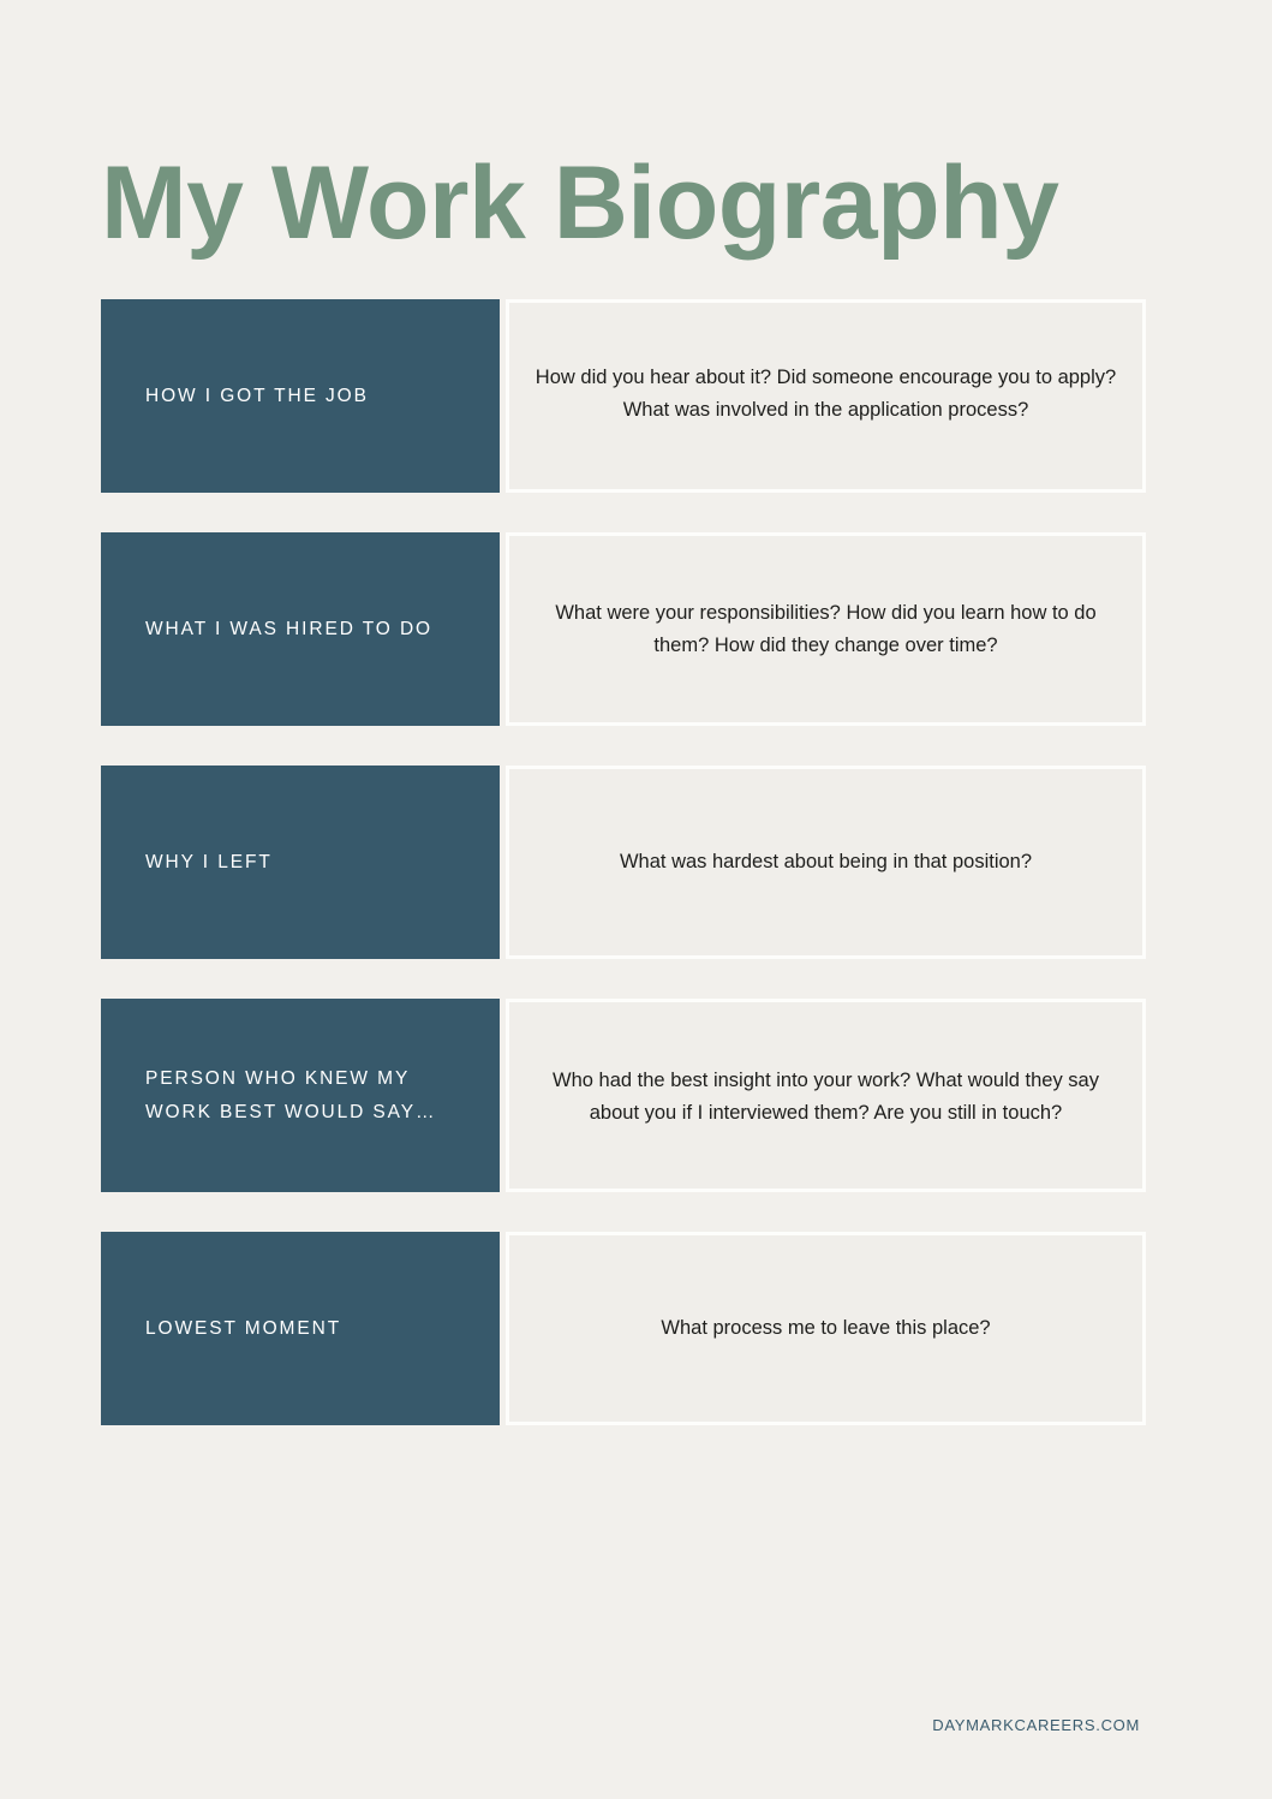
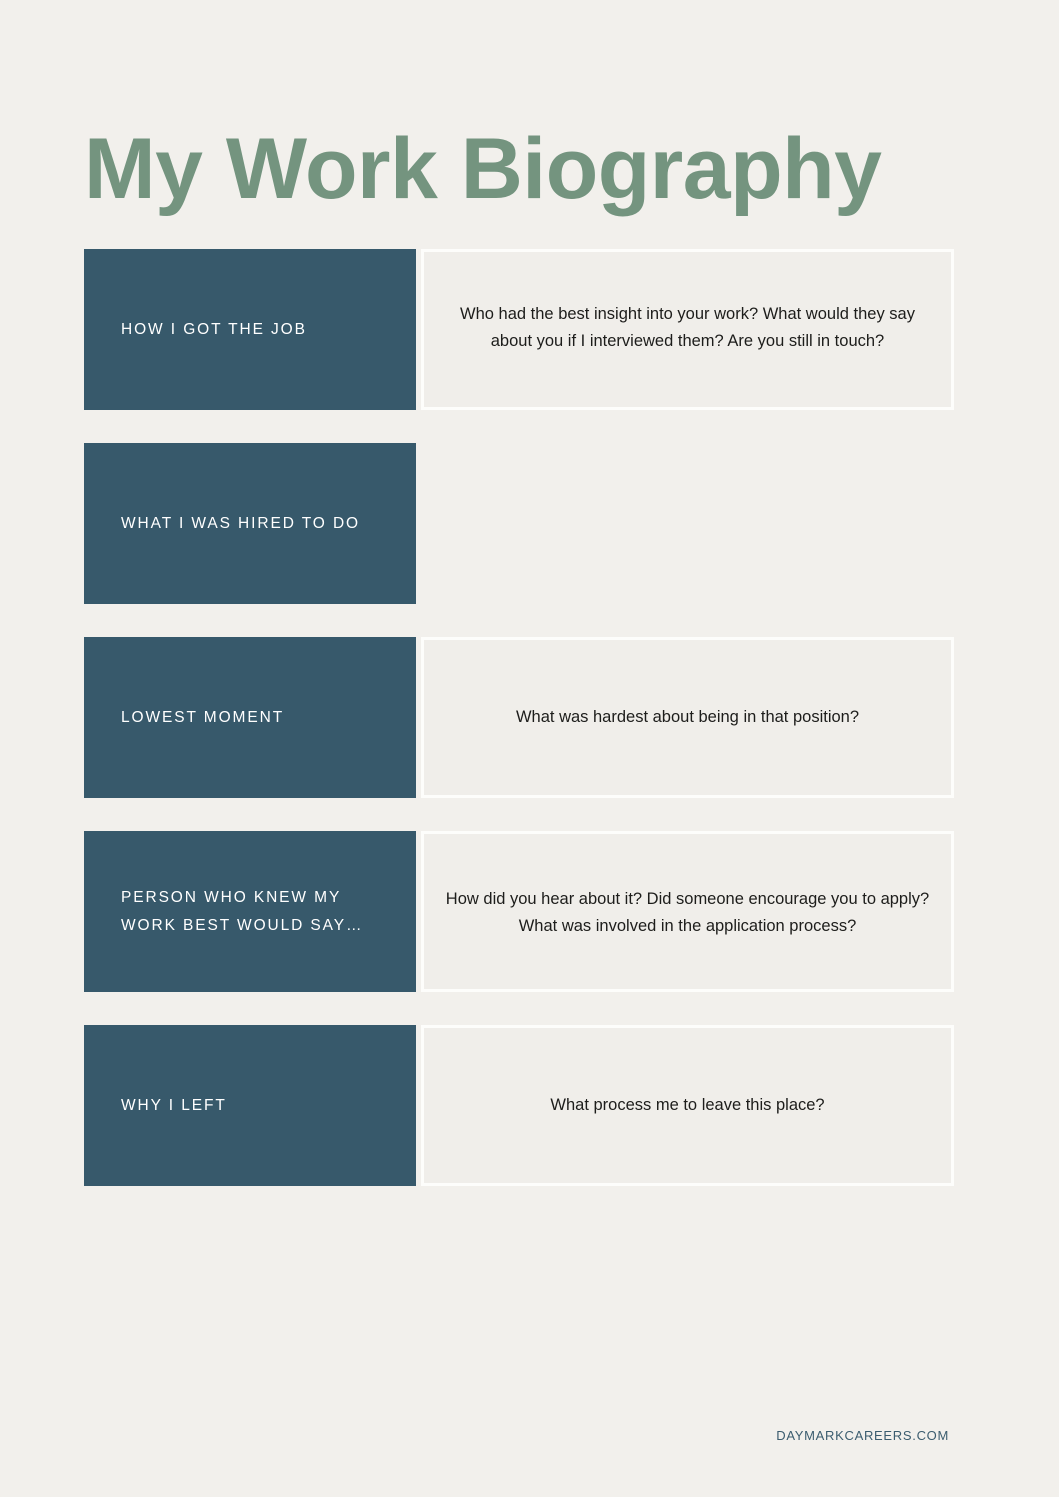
  My Work Biography
  HOW I GOT THE JOB
- How did you hear about it? Did someone encourage you to apply? What was involved in the application process?
+ Who had the best insight into your work? What would they say about you if I interviewed them? Are you still in touch?
  WHAT I WAS HIRED TO DO
- What were your responsibilities? How did you learn how to do them? How did they change over time?
- WHY I LEFT
+ LOWEST MOMENT
  What was hardest about being in that position?
  PERSON WHO KNEW MY WORK BEST WOULD SAY…
- Who had the best insight into your work? What would they say about you if I interviewed them? Are you still in touch?
+ How did you hear about it? Did someone encourage you to apply? What was involved in the application process?
- LOWEST MOMENT
+ WHY I LEFT
  What process me to leave this place?
  DAYMARKCAREERS.COM
